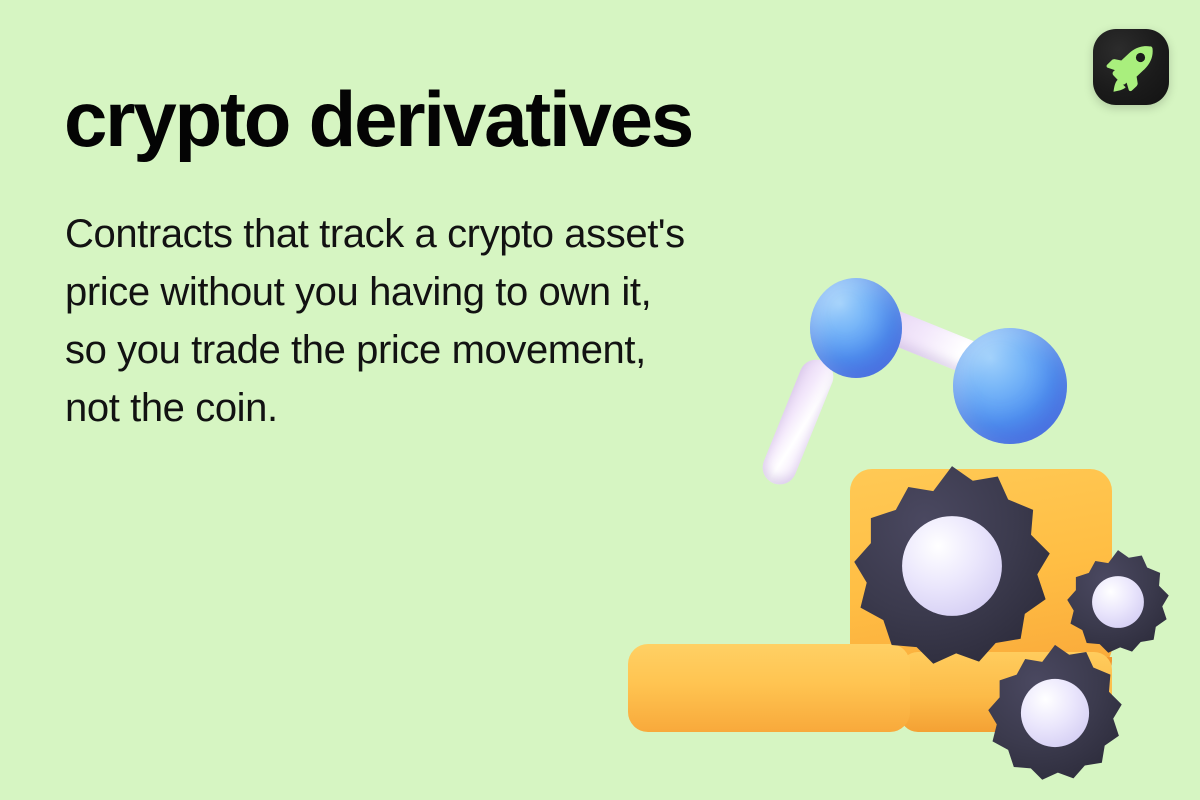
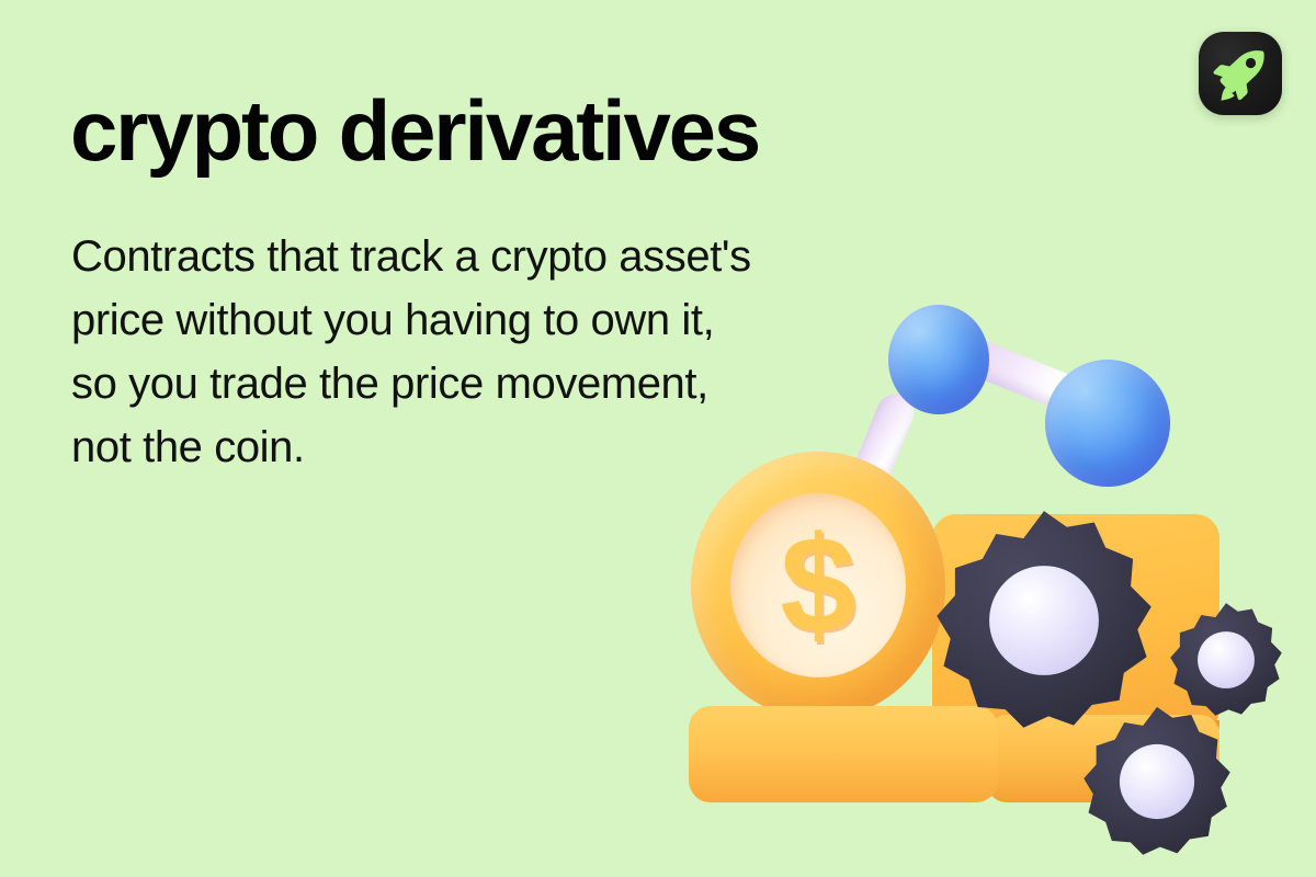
+ $
  crypto derivatives
  Contracts that track a crypto asset's price without you having to own it, so you trade the price movement, not the coin.
